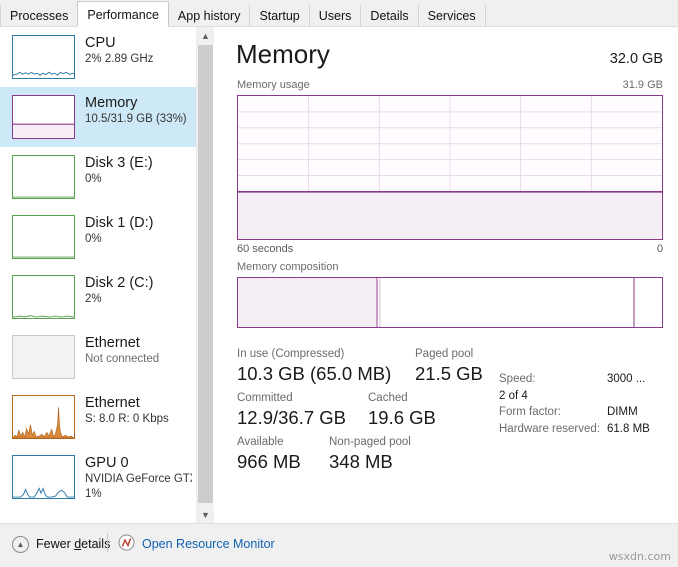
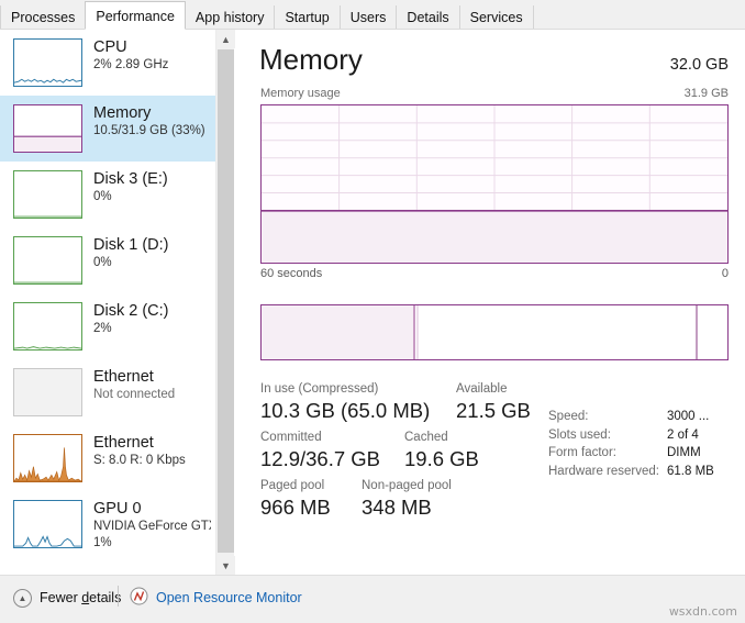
  Processes
  Performance
  App history
  Startup
  Users
  Details
  Services
  CPU
  2% 2.89 GHz
  Memory
  10.5/31.9 GB (33%)
  Disk 3 (E:)
  0%
  Disk 1 (D:)
  0%
  Disk 2 (C:)
  2%
  Ethernet
  Not connected
  Ethernet
  S: 8.0 R: 0 Kbps
  GPU 0
  NVIDIA GeForce GT
  1%
  ▲
  ▼
  Memory
  32.0 GB
  Memory usage
  31.9 GB
  60 seconds
  0
- Memory composition
  In use (Compressed)
  10.3 GB (65.0 MB)
- Paged pool
+ Available
  21.5 GB
  Committed
  12.9/36.7 GB
  Cached
  19.6 GB
- Available
+ Paged pool
  966 MB
  Non-paged pool
  348 MB
  Speed:
  3000 ...
+ Slots used:
  2 of 4
  Form factor:
  DIMM
  Hardware reserved:
  61.8 MB
  ▲
  Fewer detail
  Open Resource Monitor
  wsxdn.com
